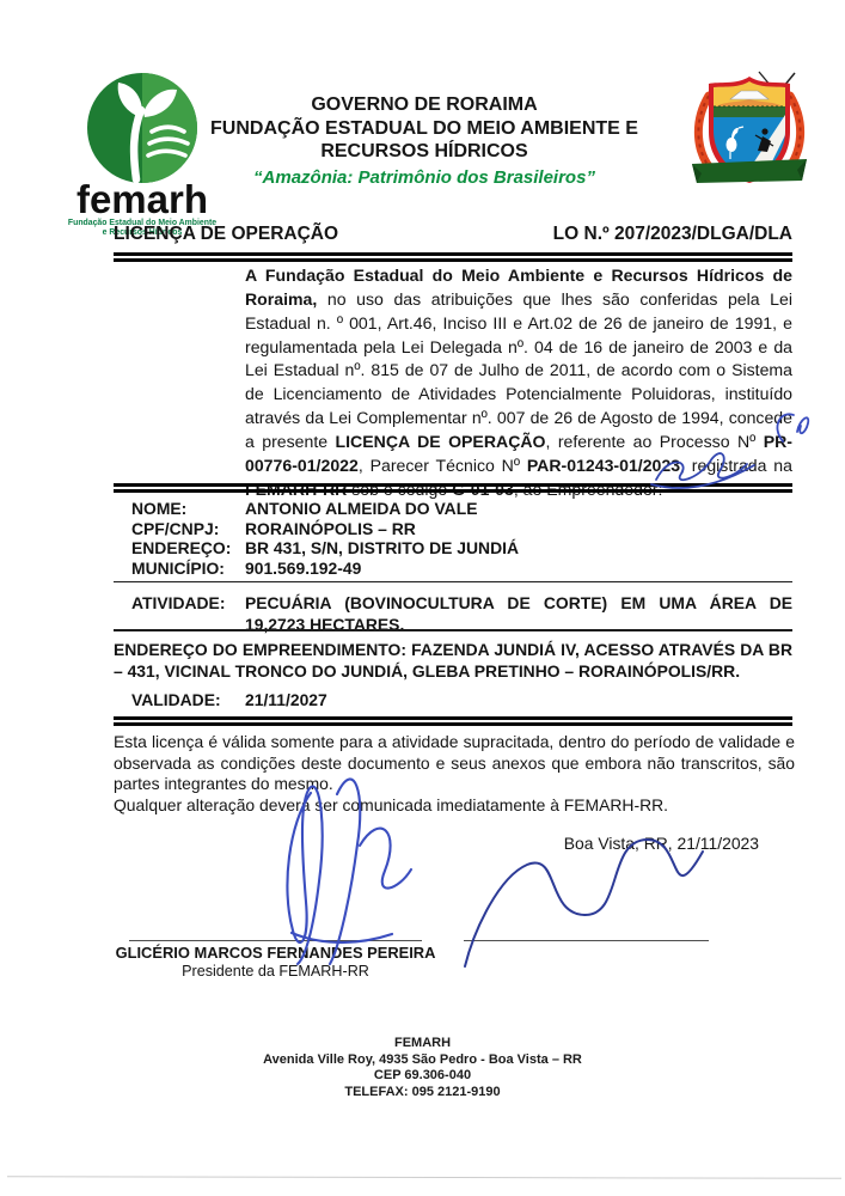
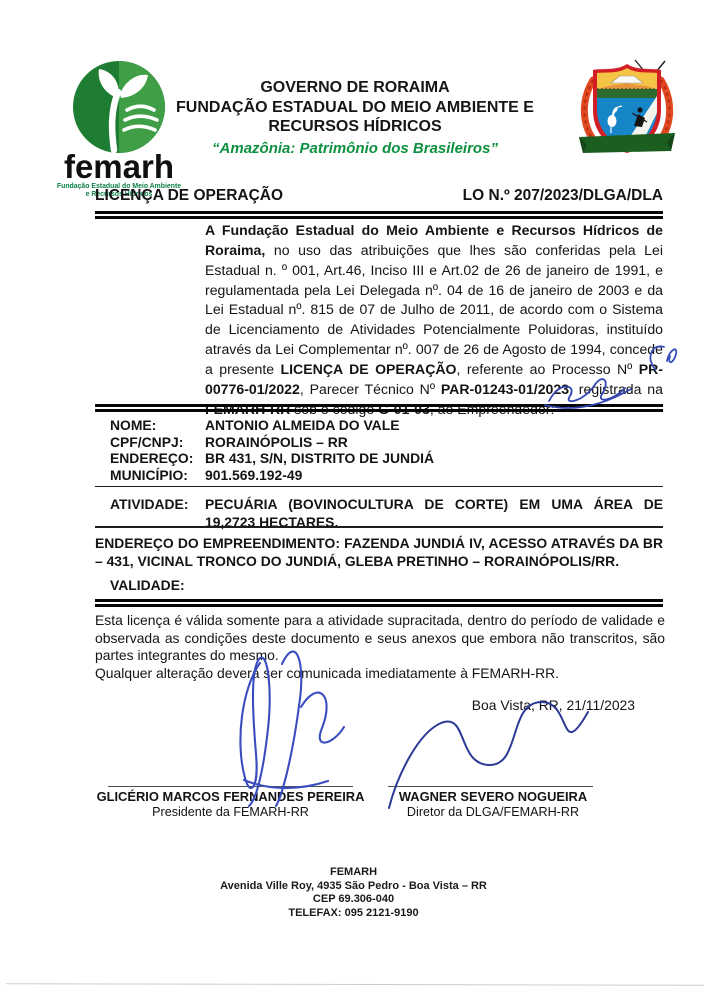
  femarh
  GOVERNO DE RORAIMA
  FUNDAÇÃO ESTADUAL DO MEIO AMBIENTE E
  RECURSOS HÍDRICOS
  “Amazônia: Patrimônio dos Brasileiros”
  LICENÇA DE OPERAÇÃO
  LO N.º 207/2023/DLGA/DLA
  A Fundação Estadual do Meio Ambiente e Recursos Hídricos de Roraima, no uso das atribuições que lhes são conferidas pela Lei Estadual n. º 001, Art.46, Inciso III e Art.02 de 26 de janeiro de 1991, e regulamentada pela Lei Delegada nº. 04 de 16 de janeiro de 2003 e da Lei Estadual nº. 815 de 07 de Julho de 2011, de acordo com o Sistema de Licenciamento de Atividades Potencialmente Poluidoras, instituído através da Lei Complementar nº. 007 de 26 de Agosto de 1994, concede a presente LICENÇA DE OPERAÇÃO, referente ao Processo Nº PR-00776-01/2022, Parecer Técnico Nº PAR-01243-01/2023 registraa na FEMARH-RR sob o código G-01-03, ao Empreendedor:
  NOME:
  ANTONIO ALMEIDA DO VALE
  CPF/CNPJ:
  RORAINÓPOLIS – RR
  ENDEREÇO:
  BR 431, S/N, DISTRITO DE JUNDIÁ
  MUNICÍPIO:
  901.569.192-49
  ATIVIDADE:
  PECUÁRIA (BOVINOCULTURA DE CORTE) EM UMA ÁREA DE 19,2723 HECTARES.
  ENDEREÇO DO EMPREENDIMENTO: FAZENDA JUNDIÁ IV, ACESSO ATRAVÉS DA BR – 431, VICINAL TRONCO DO JUNDIÁ, GLEBA PRETINHO – RORAINÓPOLIS/RR.
  VALIDADE:
- 21/11/2027
  Esta licença é válida somente para a atividade supracitada, dentro do período de validade e observada as condições deste documento e seus anexos que embora não transcritos, são partes integrantes do mesmo.
  Qualquer alteração deverá ser comunicada imediatamente à FEMARH-RR.
  Boa Vista, RR, 21/11/2023
  GLICÉRIO MARCOS FERANDES PEREIRA
  Presidente da FEMARH-RR
+ WAGNER SEVERO NOGUEIRA
+ Diretor da DLGA/FEMARH-RR
  FEMARH
  Avenida Ville Roy, 4935 São Pedro - Boa Vista – RR
  CEP 69.306-040
  TELEFAX: 095 2121-9190
